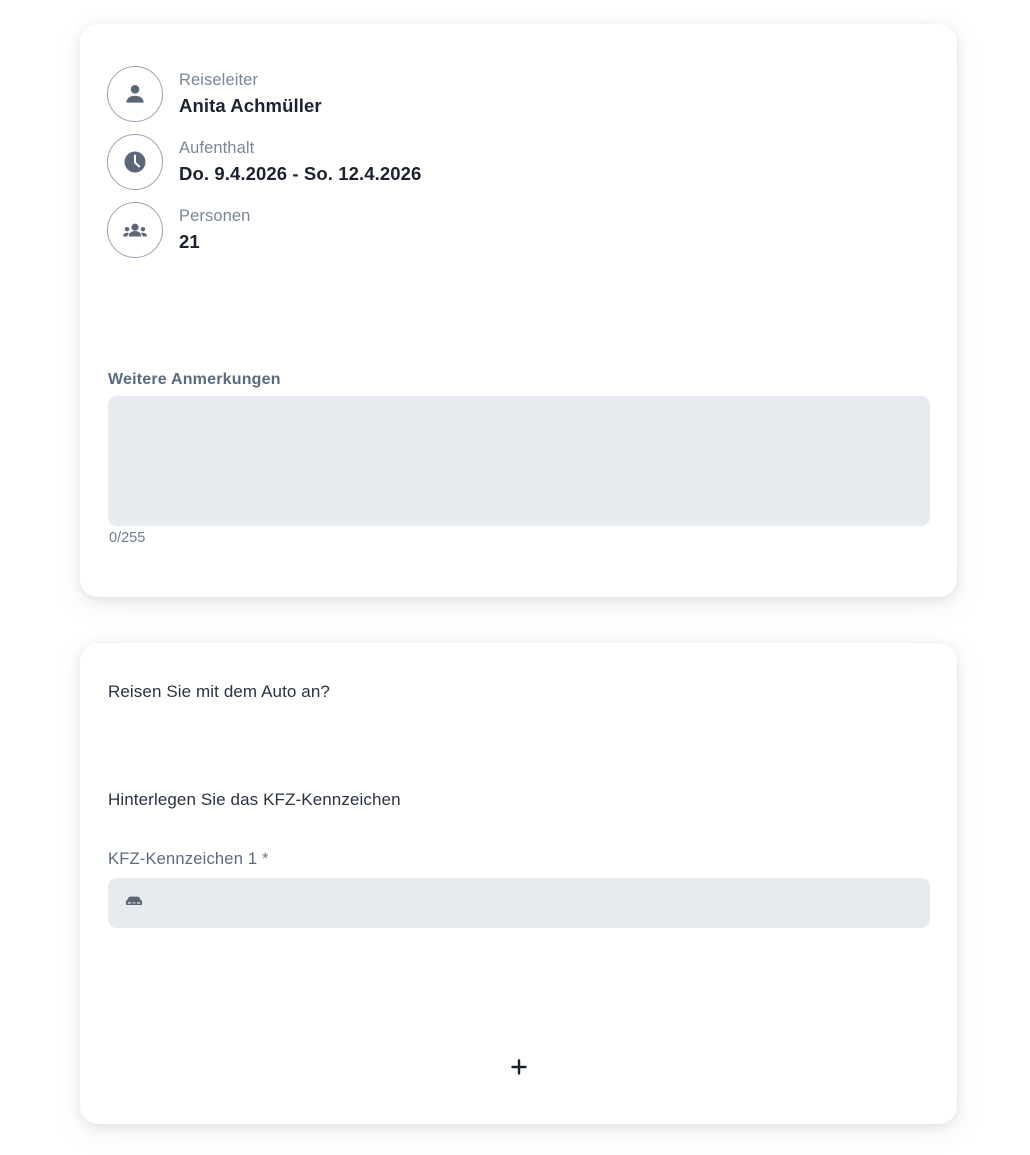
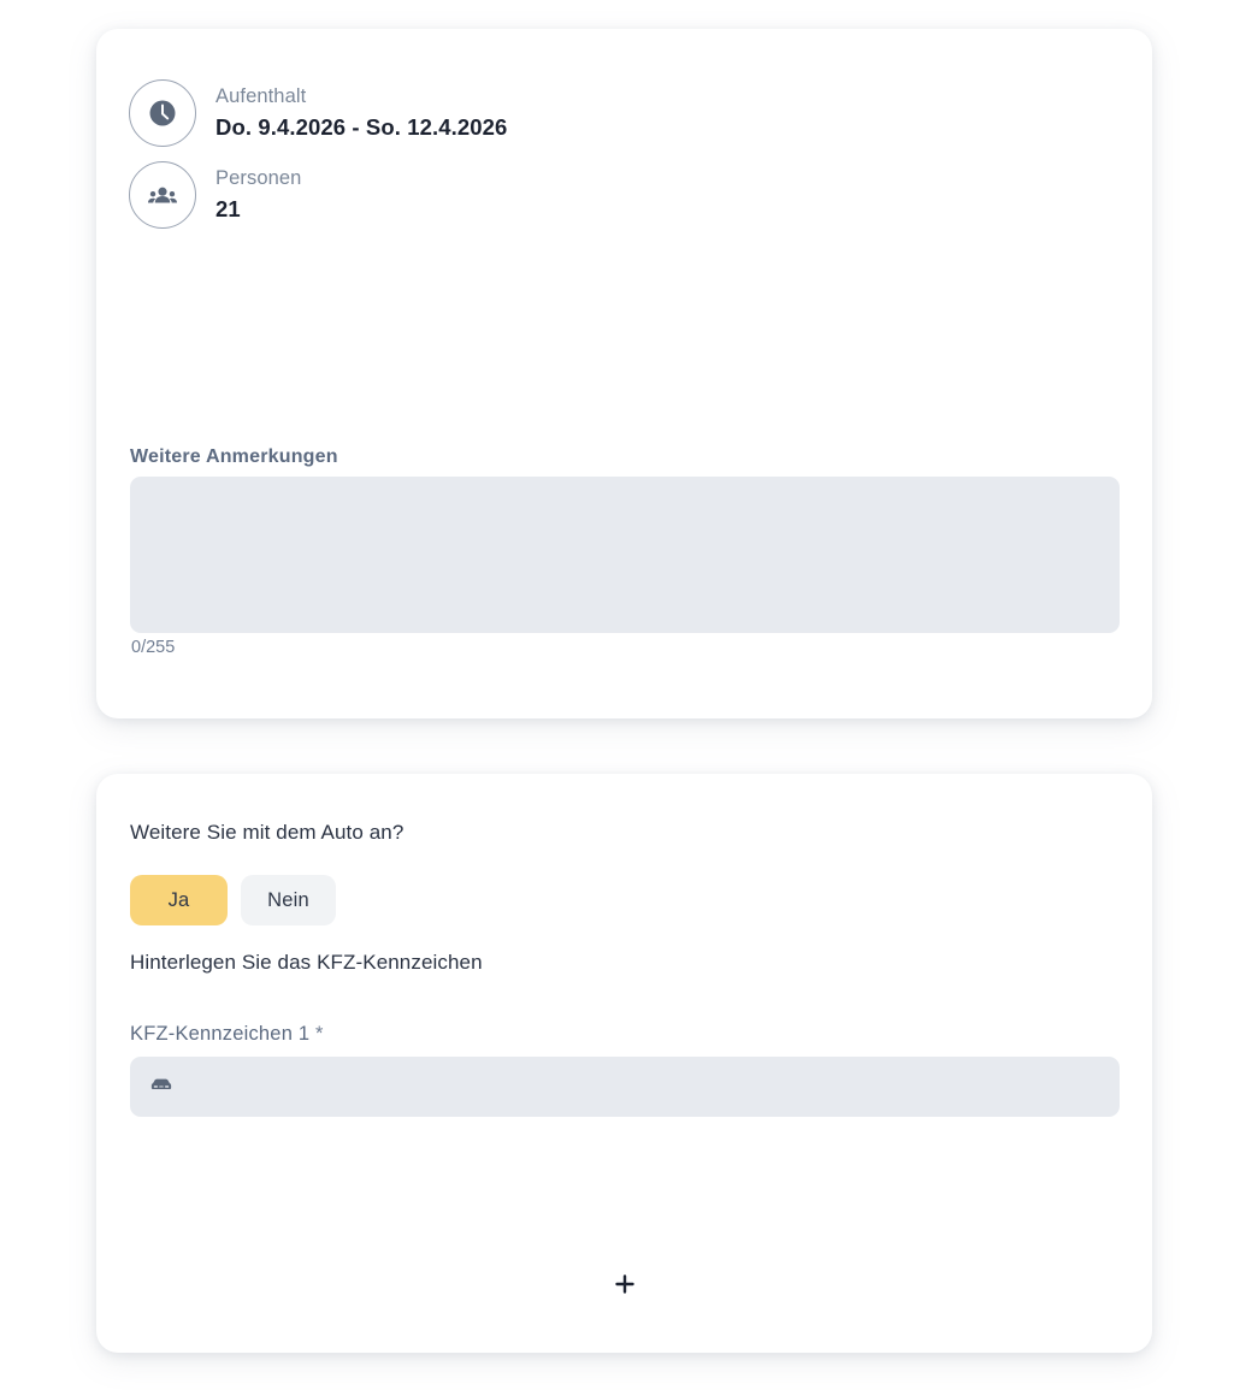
- Reiseleiter
- Anita Achmüller
  Aufenthalt
  Do. 9.4.2026 - So. 12.4.2026
  Personen
  21
  Weitere Anmerkungen
  0/255
- Reisen Sie mit dem Auto an?
+ Weitere Sie mit dem Auto an?
+ Ja
+ Nein
  Hinterlegen Sie das KFZ-Kennzeichen
  KFZ-Kennzeichen 1 *
